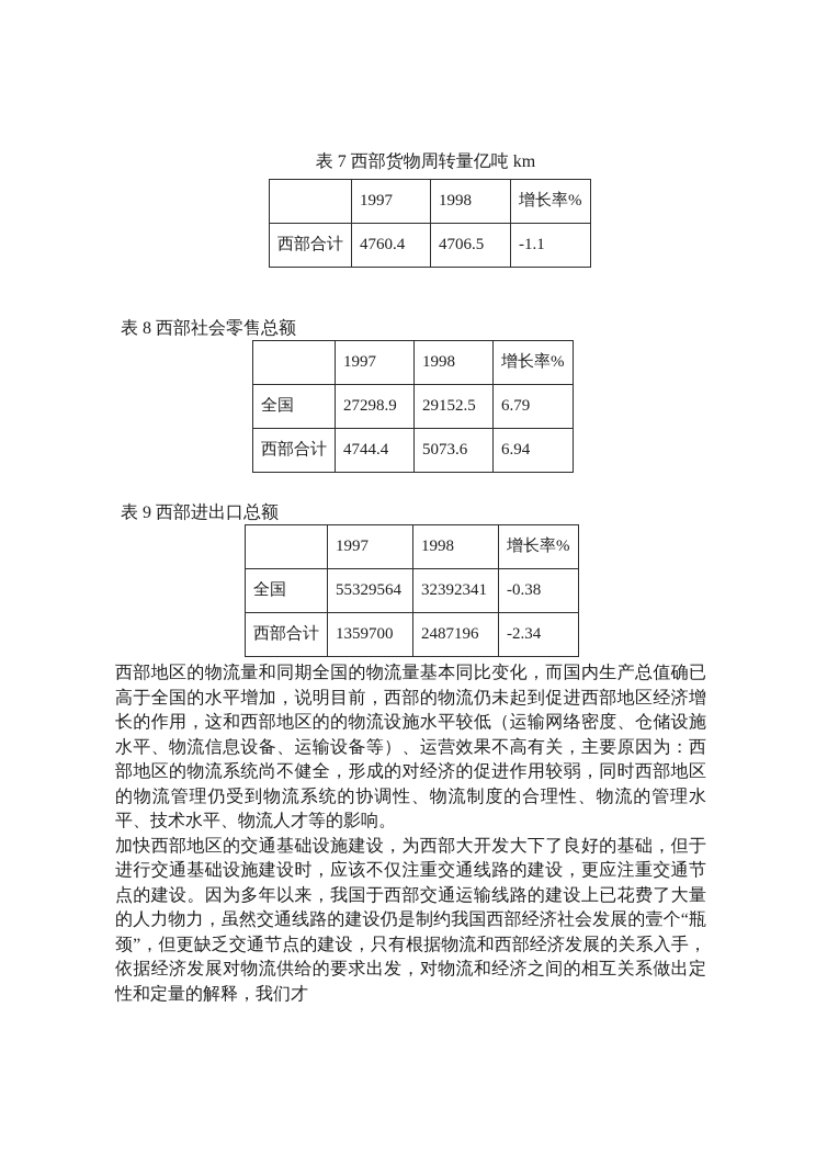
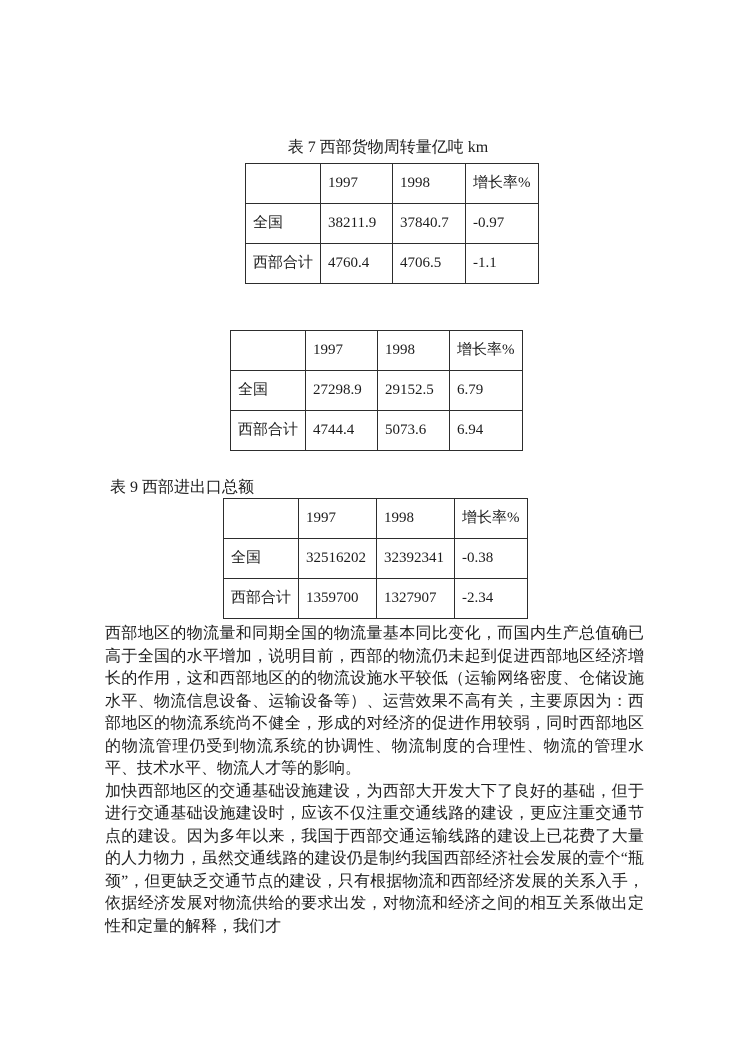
  表 7 西部货物周转量亿吨 km
  	1997	1998	增长率%
+ 全国	38211.9	37840.7	-0.97
  西部合计	4760.4	4706.5	-1.1
- 表 8 西部社会零售总额
  	1997	1998	增长率%
  全国	27298.9	29152.5	6.79
  西部合计	4744.4	5073.6	6.94
  表 9 西部进出口总额
  	1997	1998	增长率%
- 全国	55329564	32392341	-0.38
+ 全国	32516202	32392341	-0.38
- 西部合计	1359700	2487196	-2.34
+ 西部合计	1359700	1327907	-2.34
  西部地区的物流量和同期全国的物流量基本同比变化，而国内生产总值确已高于全国的水平增加，说明目前，西部的物流仍未起到促进西部地区经济增长的作用，这和西部地区的的物流设施水平较低（运输网络密度、仓储设施水平、物流信息设备、运输设备等）、运营效果不高有关，主要原因为：西部地区的物流系统尚不健全，形成的对经济的促进作用较弱，同时西部地区的物流管理仍受到物流系统的协调性、物流制度的合理性、物流的管理水平、技术水平、物流人才等的影响。
  加快西部地区的交通基础设施建设，为西部大开发大下了良好的基础，但于进行交通基础设施建设时，应该不仅注重交通线路的建设，更应注重交通节点的建设。因为多年以来，我国于西部交通运输线路的建设上已花费了大量的人力物力，虽然交通线路的建设仍是制约我国西部经济社会发展的壹个“瓶颈”，但更缺乏交通节点的建设，只有根据物流和西部经济发展的关系入手，依据经济发展对物流供给的要求出发，对物流和经济之间的相互关系做出定性和定量的解释，我们才
